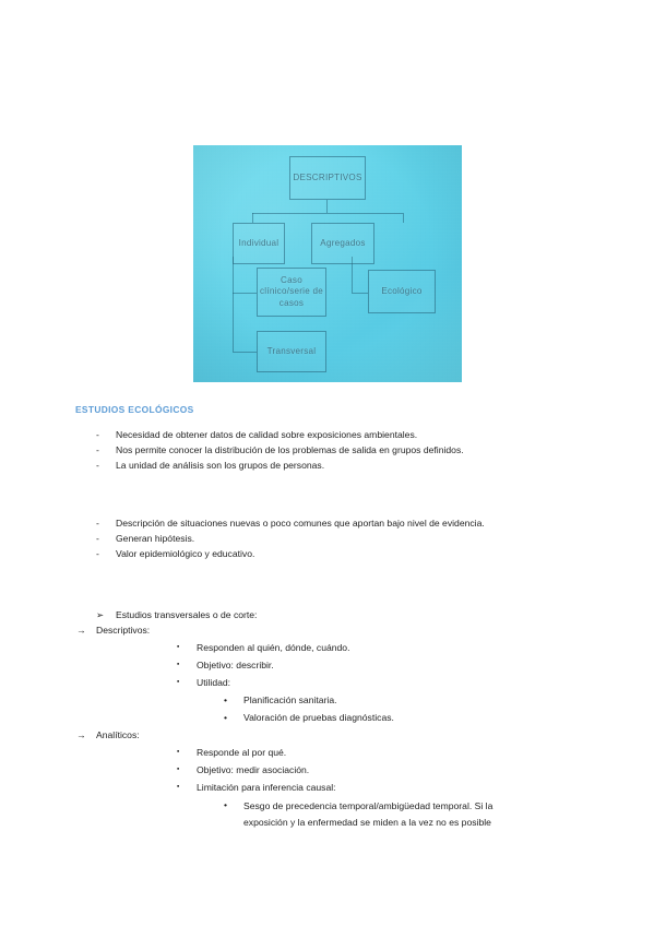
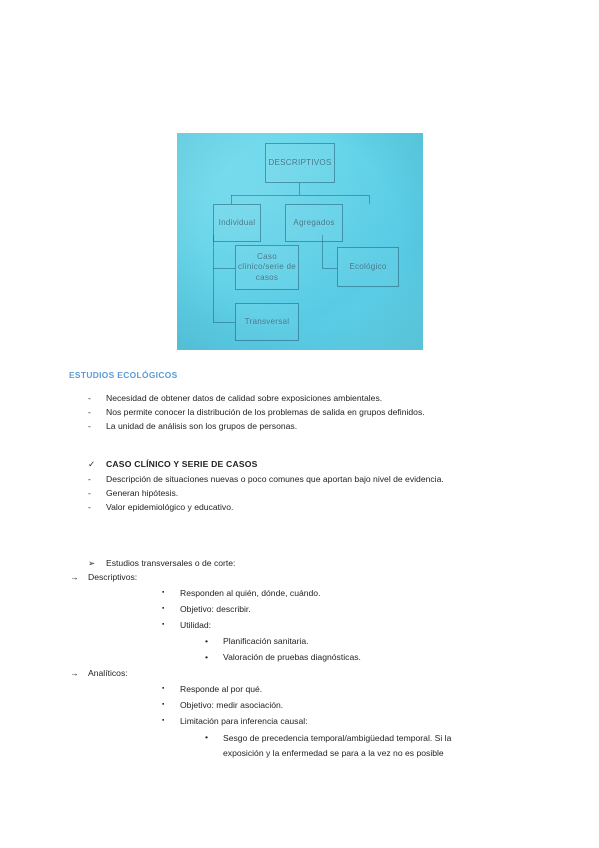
  ESTUDIOS ECOLÓGICOS
  -
  Necesidad de obtener datos de calidad sobre exposiciones ambientales.
  -
  Nos permite conocer la distribución de los problemas de salida en grupos definidos.
  -
  La unidad de análisis son los grupos de personas.
+ ✓
+ CASO CLÍNICO Y SERIE DE CASOS
  -
  Descripción de situaciones nuevas o poco comunes que aportan bajo nivel de evidencia.
  -
  Generan hipótesis.
  -
  Valor epidemiológico y educativo.
  ➢
  Estudios transversales o de corte:
  →
  Descriptivos:
  Responden al quién, dónde, cuándo.
  Objetivo: describir.
  Utilidad:
  •
  Planificación sanitaria.
  •
  Valoración de pruebas diagnósticas.
  →
  Analíticos:
  Responde al por qué.
  Objetivo: medir asociación.
  Limitación para inferencia causal:
  •
- Sesgo de precedencia temporal/ambigüedad temporal. Si la exposición y la enfermedad se miden a la vez no es posible
+ Sesgo de precedencia temporal/ambigüedad temporal. Si la exposición y la enfermedad se para a la vez no es posible
